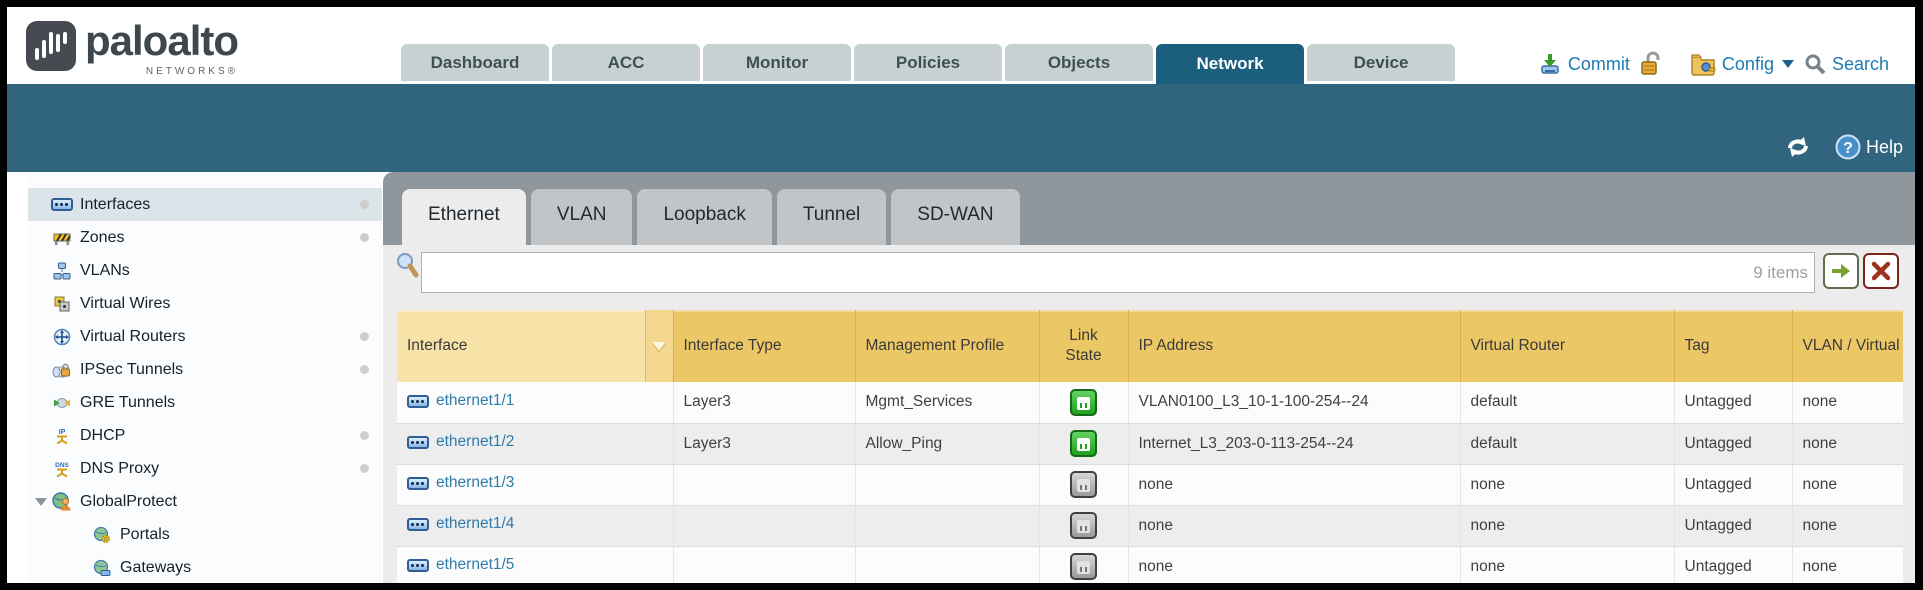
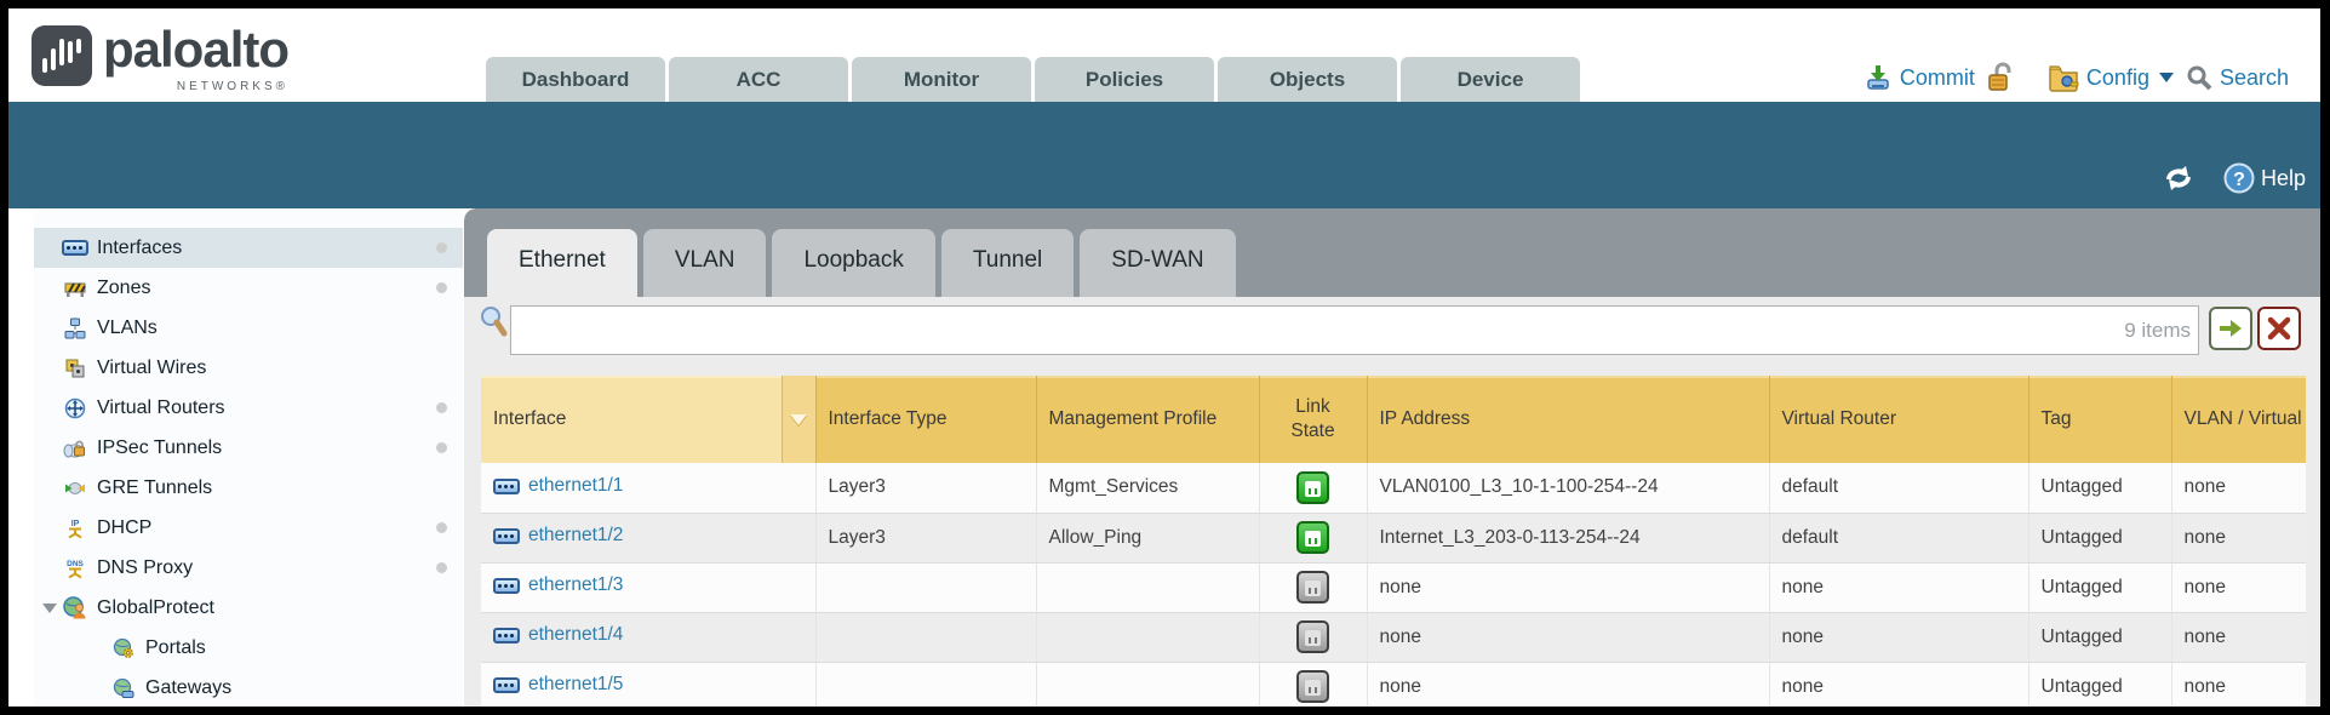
  paloalto
  NETWORKS®
  Dashboard
  ACC
  Monitor
  Policies
  Objects
- Network
  Device
  Commit
  Config
  Search
  ?
  Help
  Interfaces
  Zones
  VLANs
  Virtual Wires
  Virtual Routers
  IPSec Tunnels
  GRE Tunnels
  DHCP
  DNS Proxy
  GlobalProtect
  Portals
  Gateways
  Ethernet
  VLAN
  Loopback
  Tunnel
  SD-WAN
  9 items
  Interface	Interface Type	Management Profile	Link State	IP Address	Virtual Router	Tag	VLAN / Virtual
  ethernet1/1	Layer3	Mgmt_Services		VLAN0100_L3_10-1-100-254--24	default	Untagged	none
  ethernet1/2	Layer3	Allow_Ping		Internet_L3_203-0-113-254--24	default	Untagged	none
  ethernet1/3				none	none	Untagged	none
  ethernet1/4				none	none	Untagged	none
  ethernet1/5				none	none	Untagged	none
